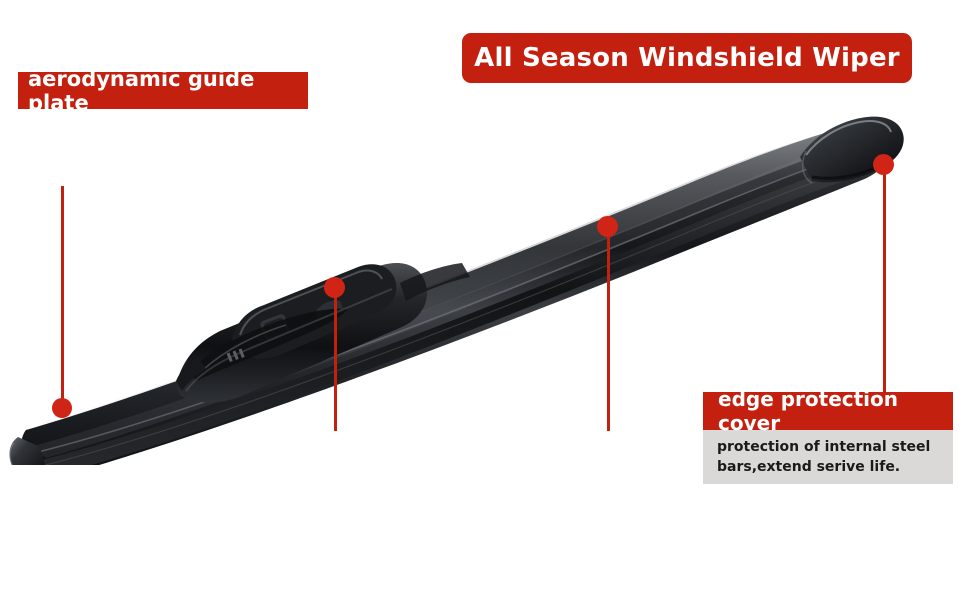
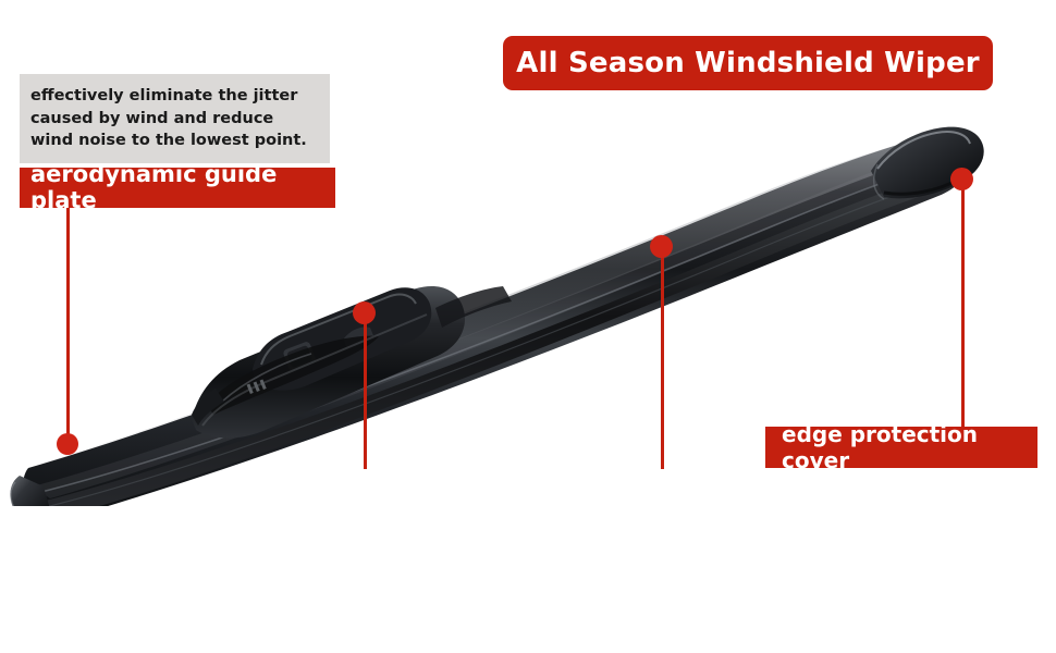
  All Season Windshield Wiper
+ effectively eliminate the jitter caused by wind and reduce wind noise to the lowest point.
  aerodynamic guide plate
  edge protection cover
- protection of internal steel bars,extend serive life.
